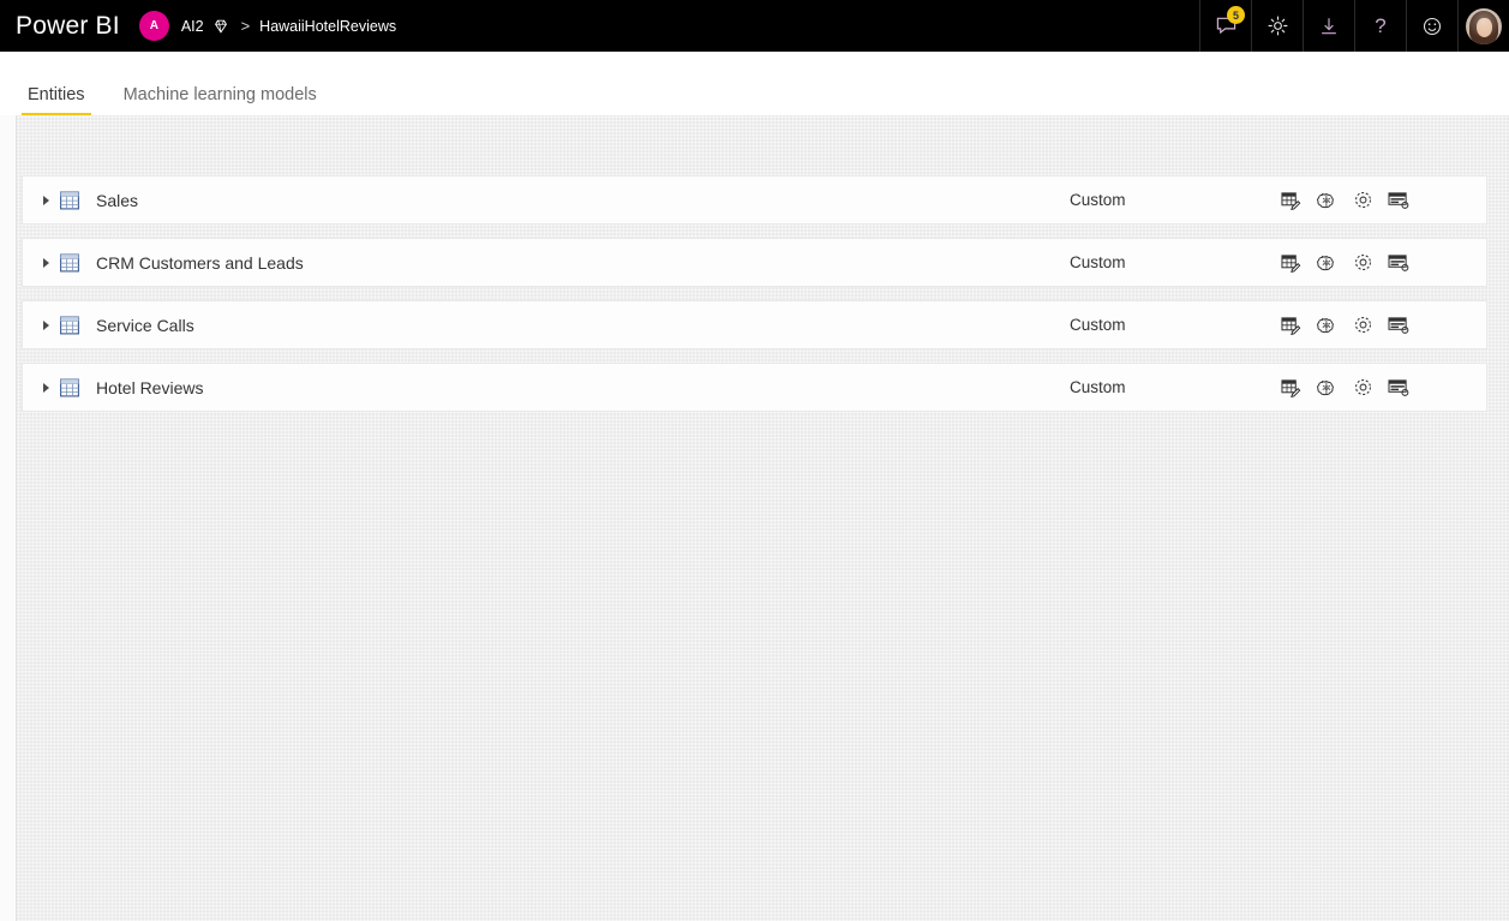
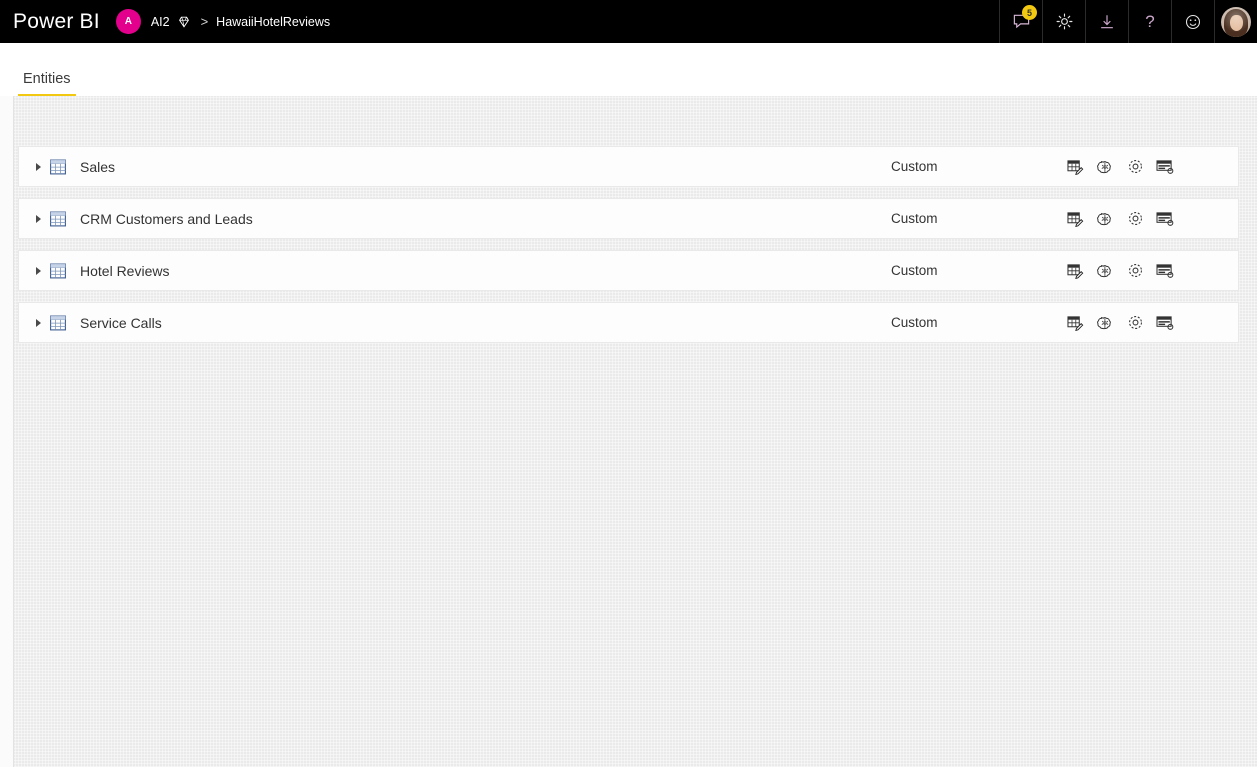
  Power BI
  A
  AI2
  >
  HawaiiHotelReviews
  5
  ?
  Entities
- Machine learning models
  Sales
  Custom
  CRM Customers and Leads
  Custom
- Service Calls
+ Hotel Reviews
  Custom
- Hotel Reviews
+ Service Calls
  Custom
